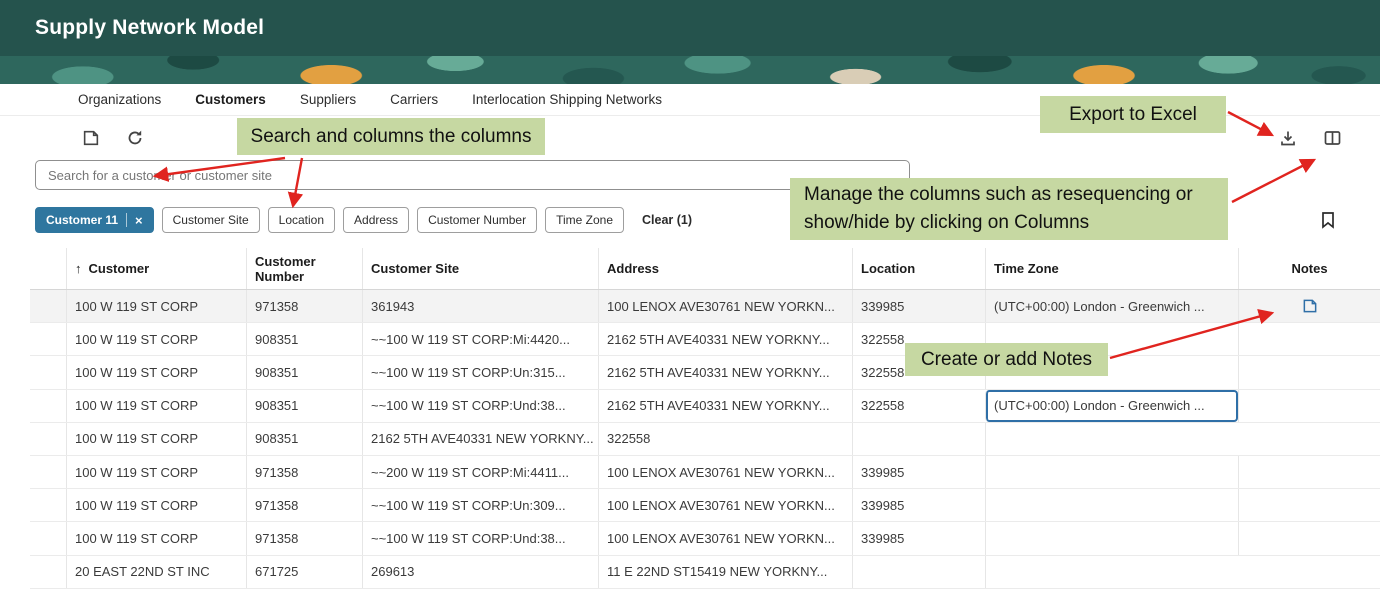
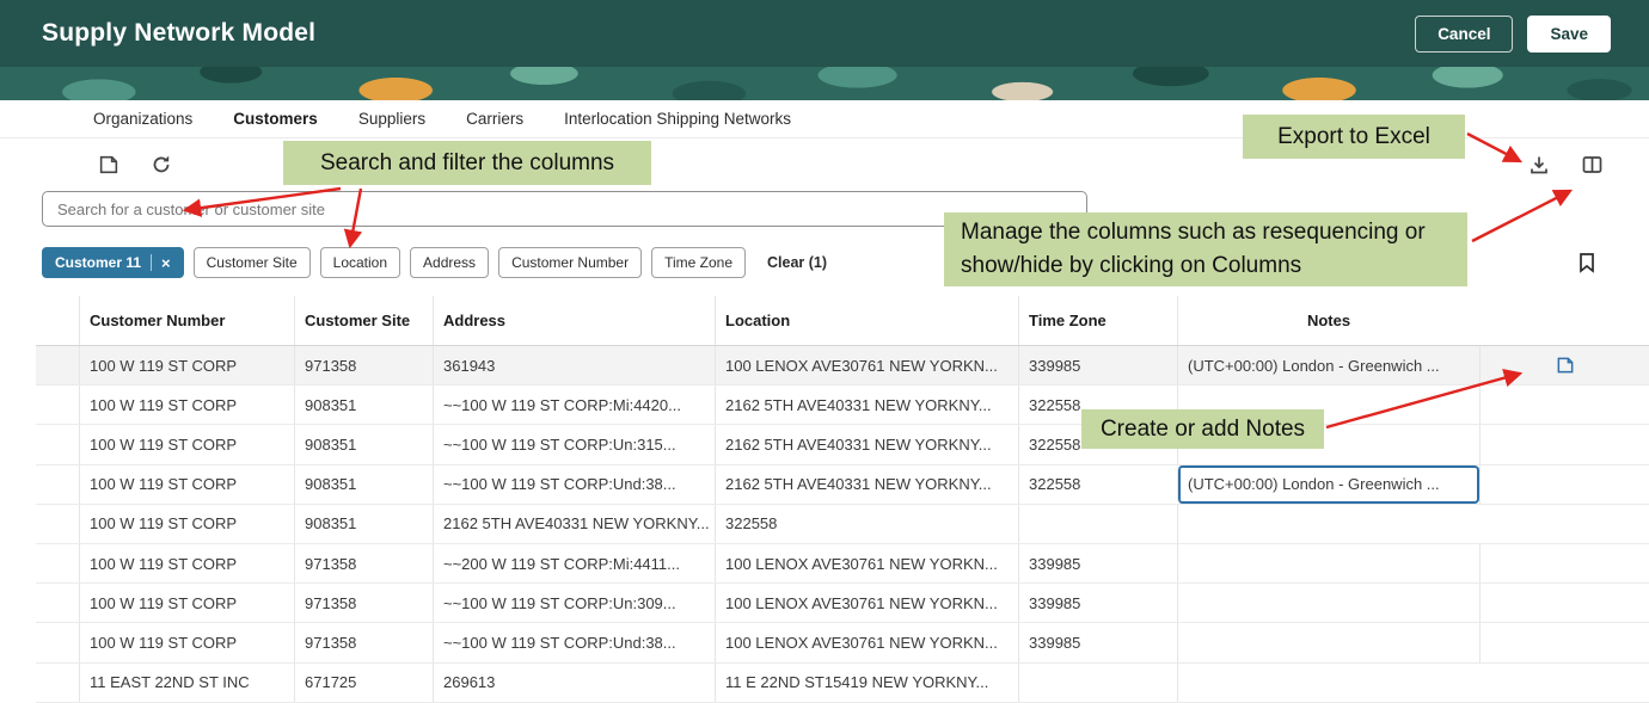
  Supply Network Model
+ Cancel
+ Save
  Organizations
  Customers
  Suppliers
  Carriers
  Interlocation Shipping Networks
  Search for a custor or customer site
  Customer 11
  ×
  Customer Site
  Location
  Address
  Customer Number
  Time Zone
  Clear (1)
- ↑
- Customer
  Customer Number
  Customer Site
  Address
  Location
  Time Zone
  Notes
  100 W 119 ST CORP
  971358
  361943
  100 LENOX AVE30761 NEW YORKN...
  339985
  (UTC+00:00) London - Greenwich ...
  100 W 119 ST CORP
  908351
  ~~100 W 119 ST CORP:Mi:4420...
  2162 5TH AVE40331 NEW YORKNY...
  322558
  100 W 119 ST CORP
  908351
  ~~100 W 119 ST CORP:Un:315...
  2162 5TH AVE40331 NEW YORKNY...
  322558
  100 W 119 ST CORP
  908351
  ~~100 W 119 ST CORP:Und:38...
  2162 5TH AVE40331 NEW YORKNY...
  322558
  (UTC+00:00) London - Greenwich ...
  100 W 119 ST CORP
  908351
  2162 5TH AVE40331 NEW YORKNY...
  322558
  100 W 119 ST CORP
  971358
  ~~200 W 119 ST CORP:Mi:4411...
  100 LENOX AVE30761 NEW YORKN...
  339985
  100 W 119 ST CORP
  971358
  ~~100 W 119 ST CORP:Un:309...
  100 LENOX AVE30761 NEW YORKN...
  339985
  100 W 119 ST CORP
  971358
  ~~100 W 119 ST CORP:Und:38...
  100 LENOX AVE30761 NEW YORKN...
  339985
- 20 EAST 22ND ST INC
+ 11 EAST 22ND ST INC
  671725
  269613
  11 E 22ND ST15419 NEW YORKNY...
- Search and columns the columns
+ Search and filter the columns
  Export to Excel
  Manage the columns such as resequencing or show/hide by clicking on Columns
  Create or add Notes
